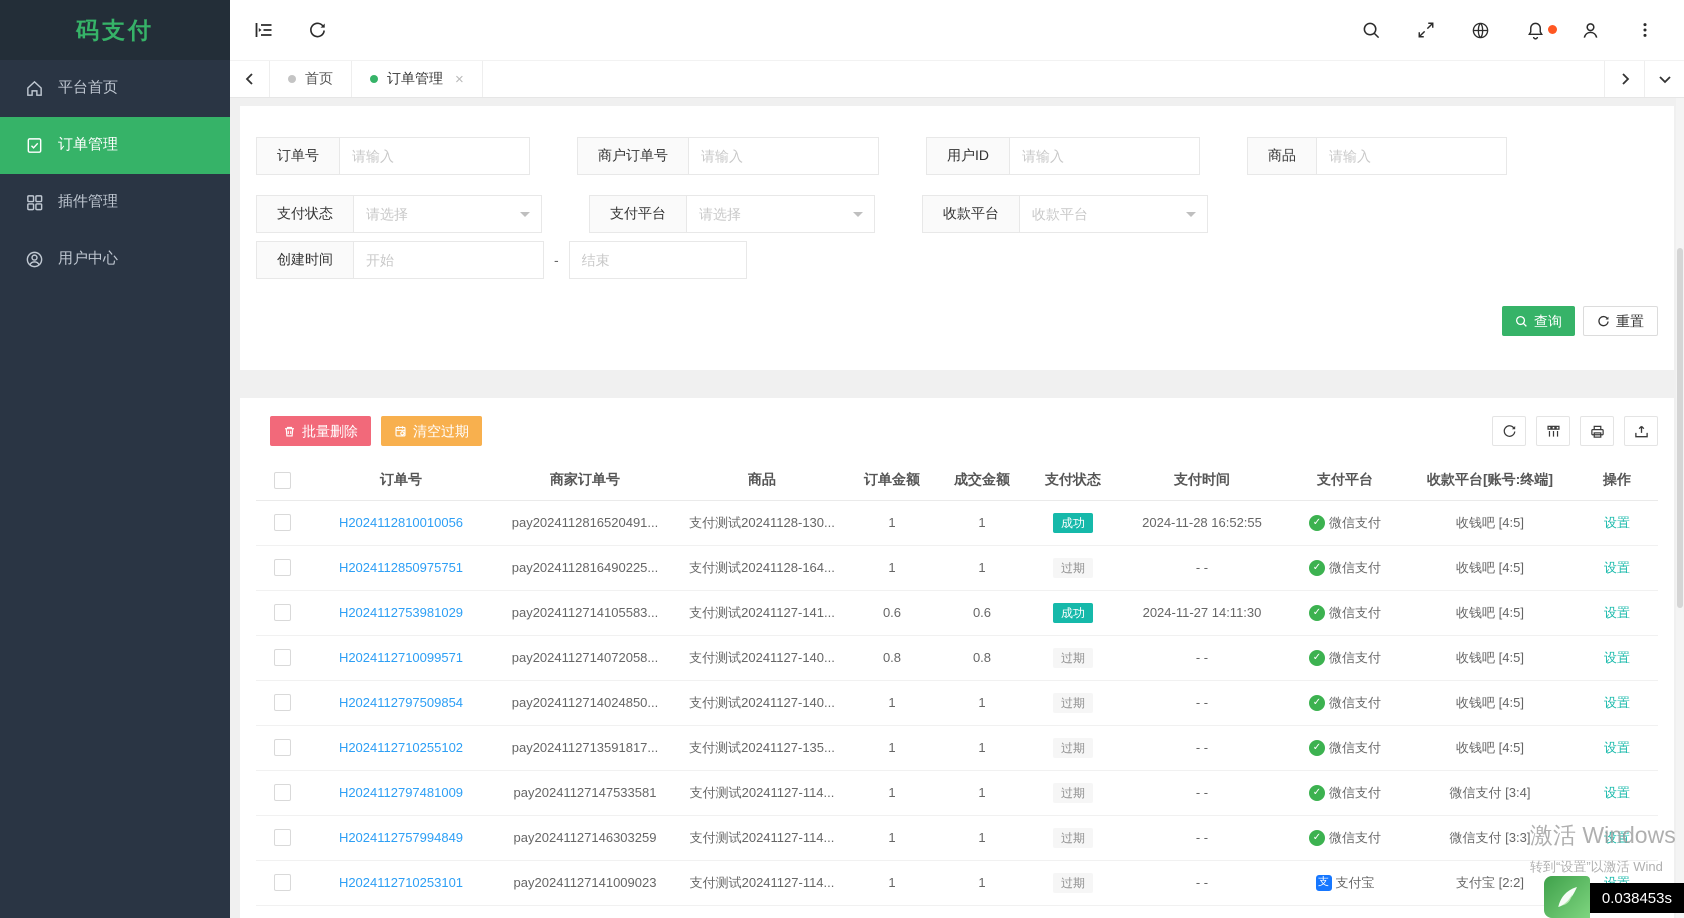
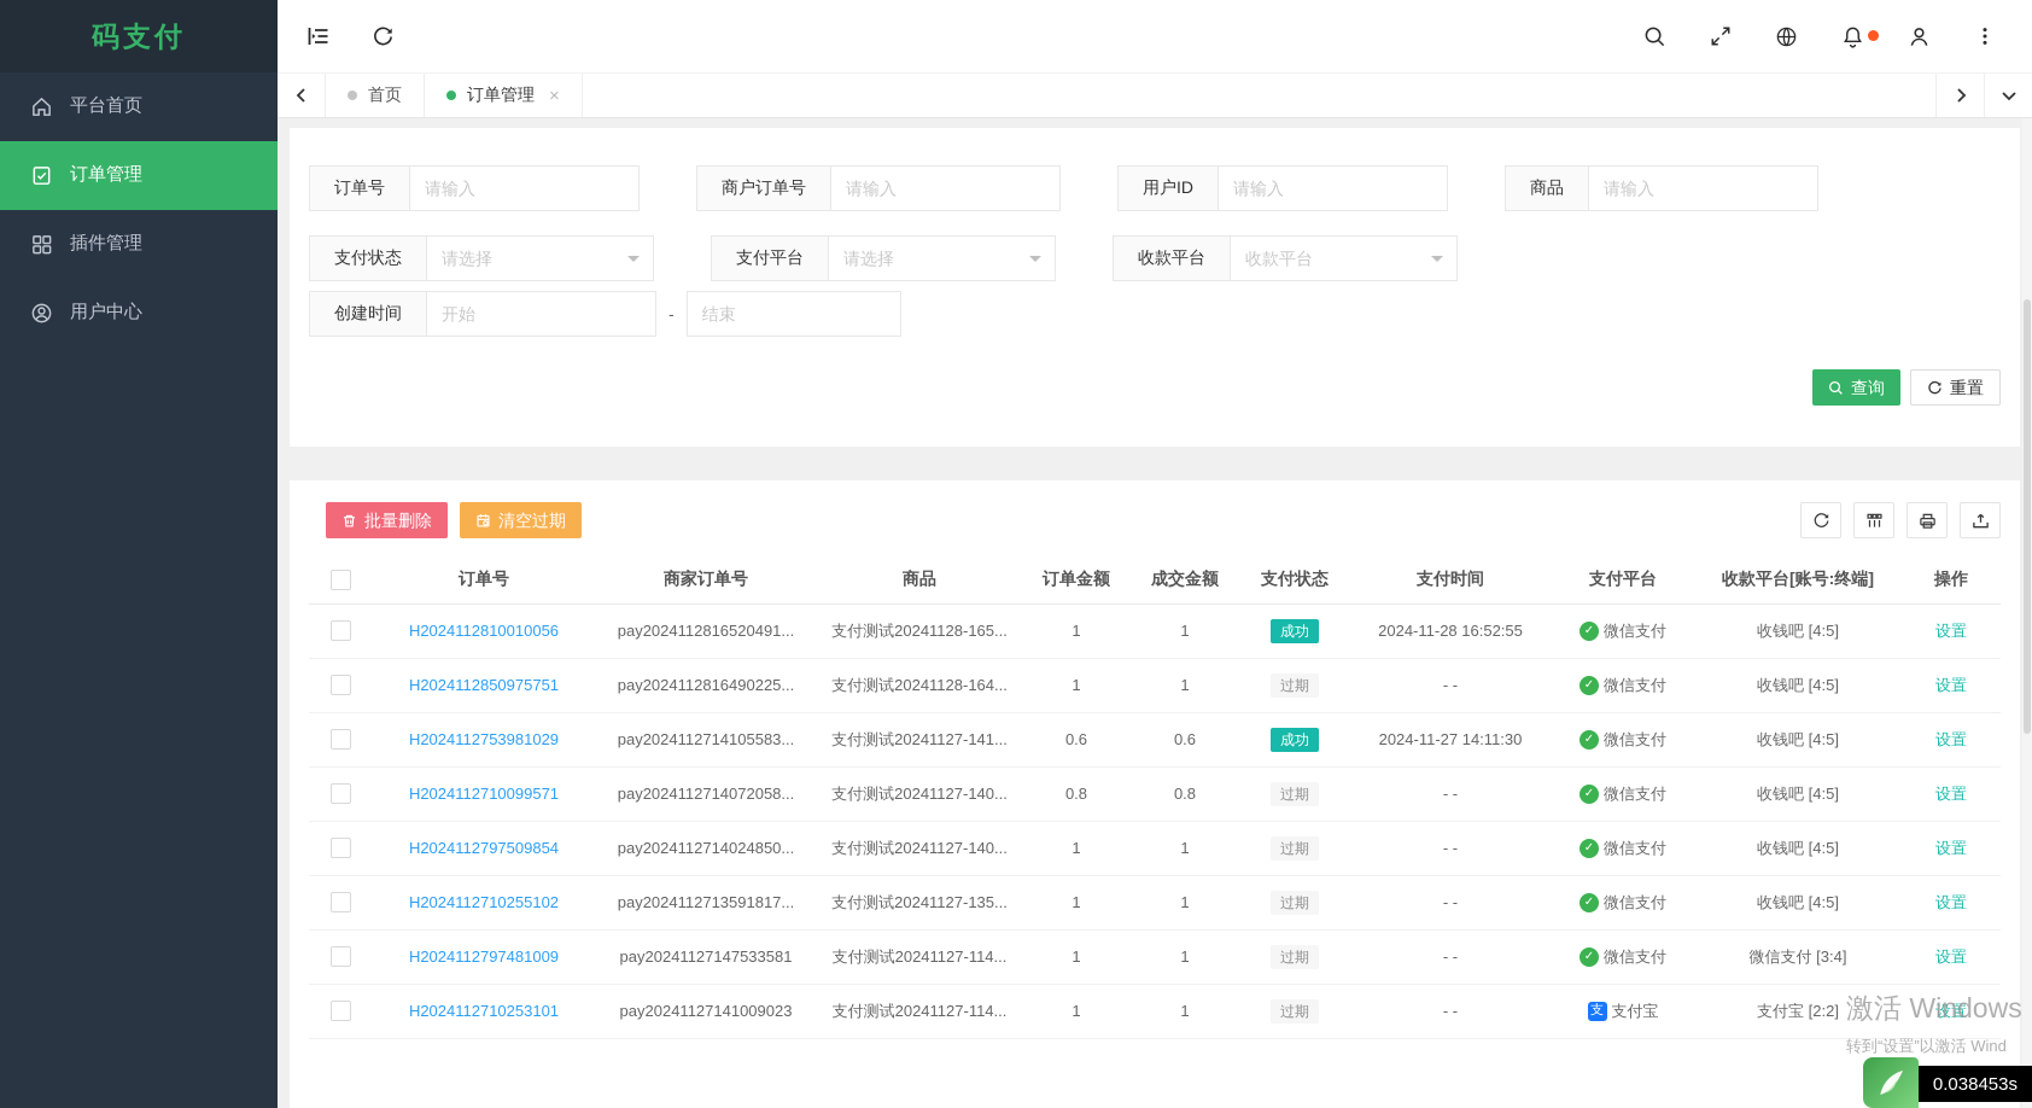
  码支付
  平台首页
  订单管理
  插件管理
  用户中心
  首页
  订单管理
  ×
  订单号
  请输入
  商户订单号
  请输入
  用户ID
  请输入
  商品
  请输入
  支付状态
  请选择
  支付平台
  请选择
  收款平台
  收款平台
  创建时间
  开始
  -
  结束
  查询
  重置
  批量删除
  清空过期
  	订单号	商家订单号	商品	订单金额	成交金额	支付状态	支付时间	支付平台	收款平台[账号:终端]	操作
- 	H2024112810010056	pay2024112816520491...	支付测试20241128-130...	1	1	成功	2024-11-28 16:52:55	✓ 微信支付	收钱吧 [4:5]	设置
+ 	H2024112810010056	pay2024112816520491...	支付测试20241128-165...	1	1	成功	2024-11-28 16:52:55	✓ 微信支付	收钱吧 [4:5]	设置
  	H2024112850975751	pay2024112816490225...	支付测试20241128-164...	1	1	过期	- -	✓ 微信支付	收钱吧 [4:5]	设置
  	H2024112753981029	pay2024112714105583...	支付测试20241127-141...	0.6	0.6	成功	2024-11-27 14:11:30	✓ 微信支付	收钱吧 [4:5]	设置
  	H2024112710099571	pay2024112714072058...	支付测试20241127-140...	0.8	0.8	过期	- -	✓ 微信支付	收钱吧 [4:5]	设置
  	H2024112797509854	pay2024112714024850...	支付测试20241127-140...	1	1	过期	- -	✓ 微信支付	收钱吧 [4:5]	设置
  	H2024112710255102	pay2024112713591817...	支付测试20241127-135...	1	1	过期	- -	✓ 微信支付	收钱吧 [4:5]	设置
  	H2024112797481009	pay20241127147533581	支付测试20241127-114...	1	1	过期	- -	✓ 微信支付	微信支付 [3:4]	设置
- 	H2024112757994849	pay20241127146303259	支付测试20241127-114...	1	1	过期	- -	✓ 微信支付	微信支付 [3:3]	设置
  	H2024112710253101	pay20241127141009023	支付测试20241127-114...	1	1	过期	- -	支 支付宝	支付宝 [2:2]	设置
  激活 Windows
  转到“设置”以激活 Wind
  0.038453s
